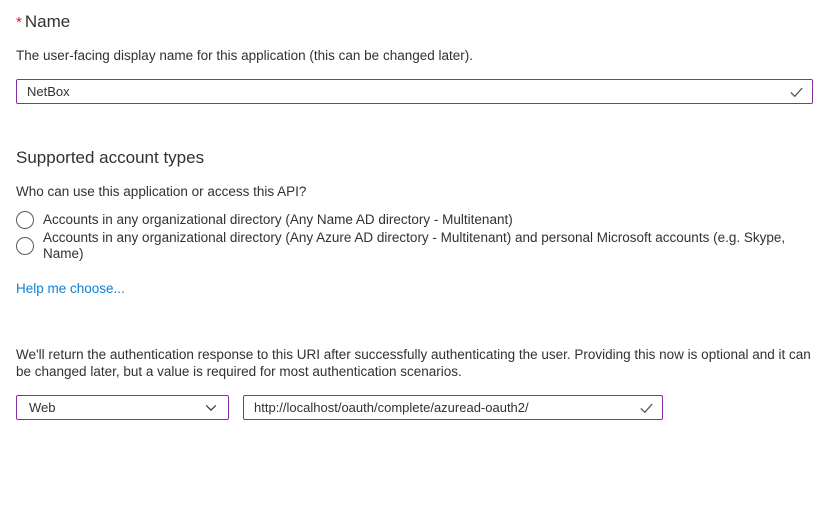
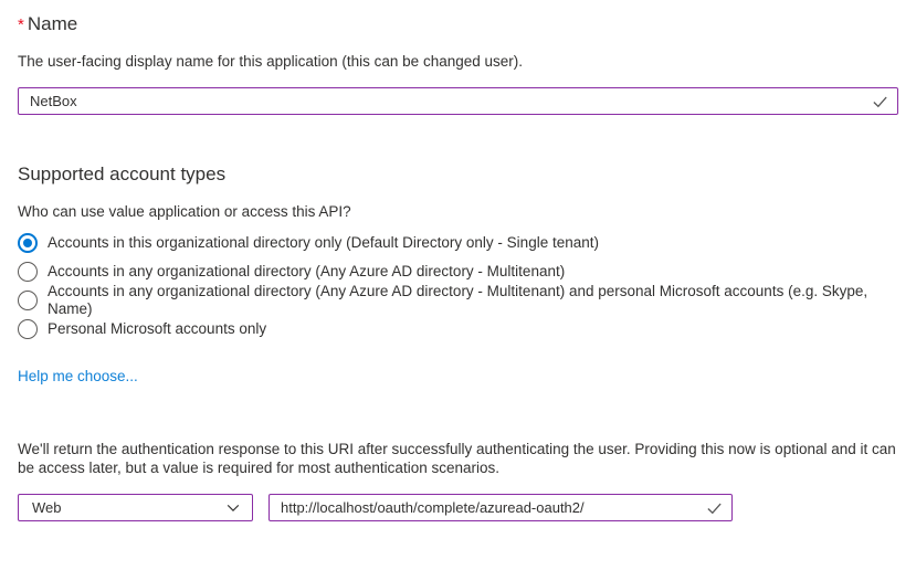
  * Name
- The user-facing display name for this application (this can be changed later).
+ The user-facing display name for this application (this can be changed user).
  NetBox
  Supported account types
- Who can use this application or access this API?
+ Who can use value application or access this API?
+ Accounts in this organizational directory only (Default Directory only - Single tenant)
- Accounts in any organizational directory (Any Name AD directory - Multitenant)
+ Accounts in any organizational directory (Any Azure AD directory - Multitenant)
  Accounts in any organizational directory (Any Azure AD directory - Multitenant) and personal Microsoft accounts (e.g. Skype, Name)
+ Personal Microsoft accounts only
  Help me choose...
- We'll return the authentication response to this URI after successfully authenticating the user. Providing this now is optional and it can be changed later, but a value is required for most authentication scenarios.
+ We'll return the authentication response to this URI after successfully authenticating the user. Providing this now is optional and it can be access later, but a value is required for most authentication scenarios.
  Web
  http://localhost/oauth/complete/azuread-oauth2/
